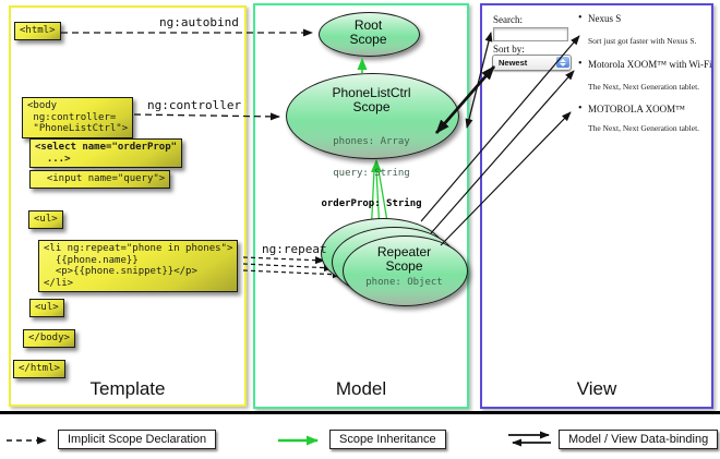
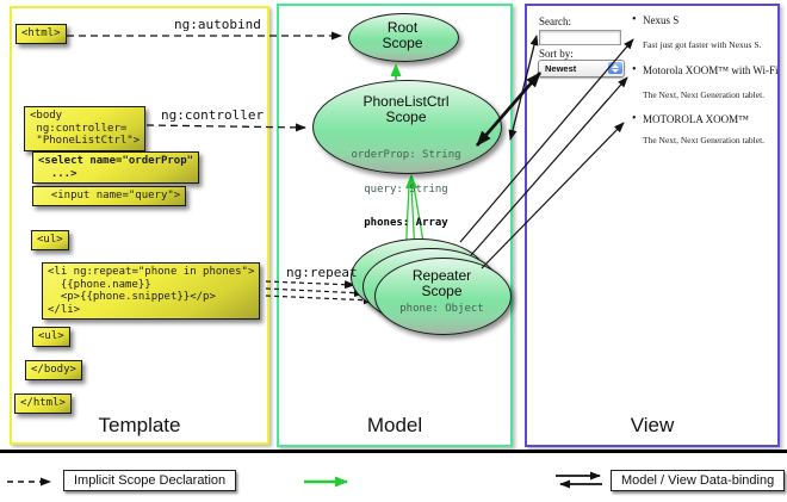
  <html>
  <body
  ng:controller=
  "PhoneListCtrl">
  <select name="orderProp"
  ...>
  <input name="query">
  <ul>
  <li ng:repeat="phone in phones">
  {{phone.name}}
  <p>{{phone.snippet}}</p>
  </li>
  <ul>
  </body>
  </html>
  ng:autobind
  ng:controller
  ng:repeat
  Root
  Scope
  PhoneListCtrl
  Scope
- phones: Array
+ orderProp: String
  query: String
- orderProp: String
+ phones: Array
  Repeater
  Scope
  phone: Object
  Search:
  Sort by:
  Newest
  Nexus S
- Sort just got faster with Nexus S.
+ Fast just got faster with Nexus S.
  Motorola XOOM™ with Wi-Fi
  The Next, Next Generation tablet.
  MOTOROLA XOOM™
  The Next, Next Generation tablet.
  Template
  Model
  View
  Implicit Scope Declaration
- Scope Inheritance
  Model / View Data-binding
